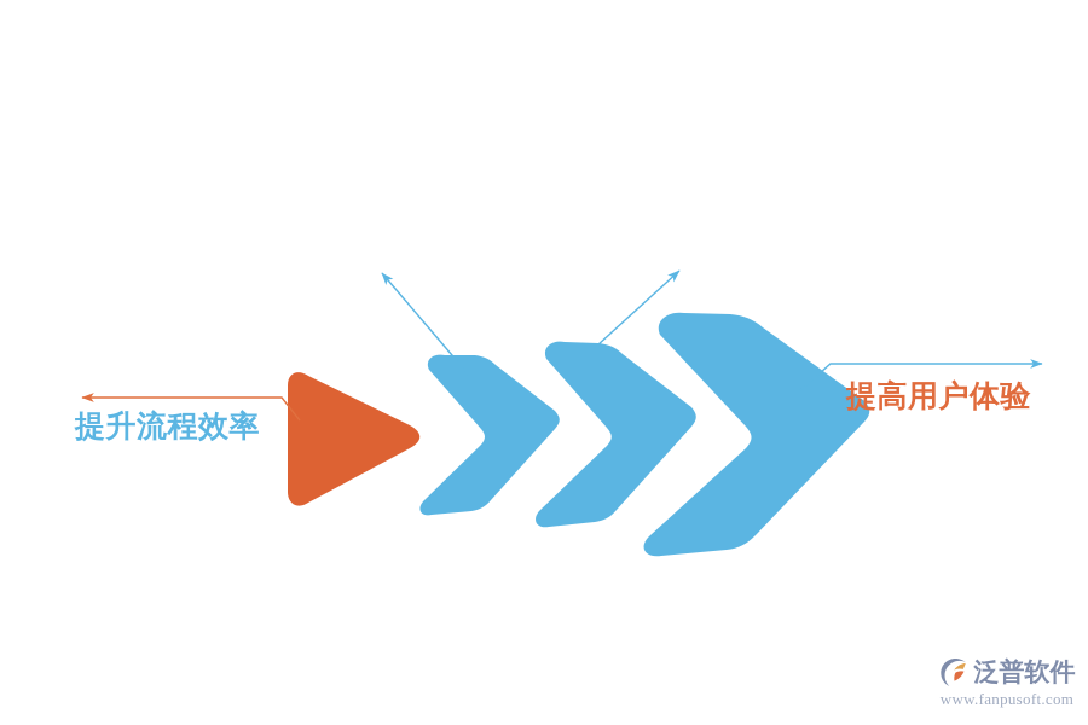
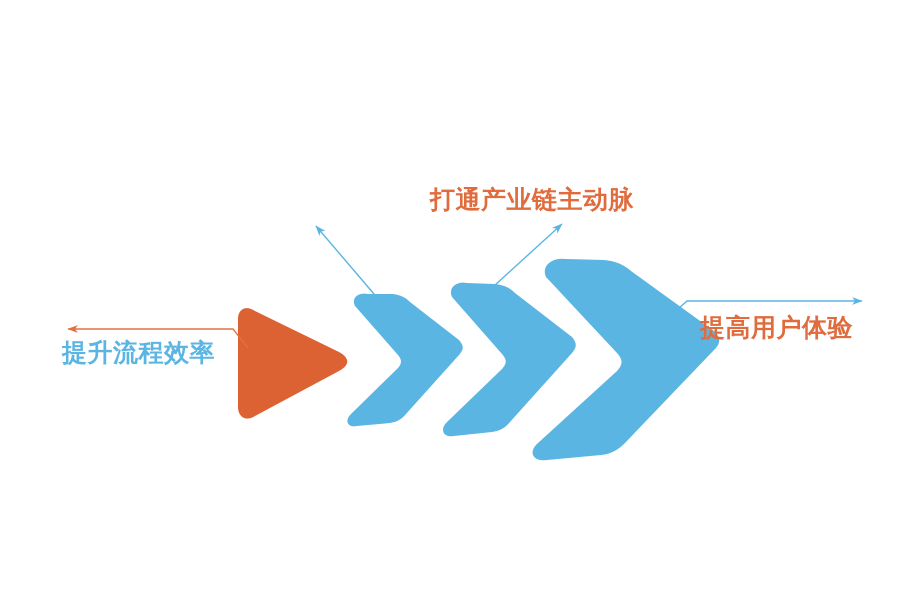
  提升流程效率
+ 打通产业链主动脉
  提高用户体验
- 泛普软件
- www.fanpusoft.com
